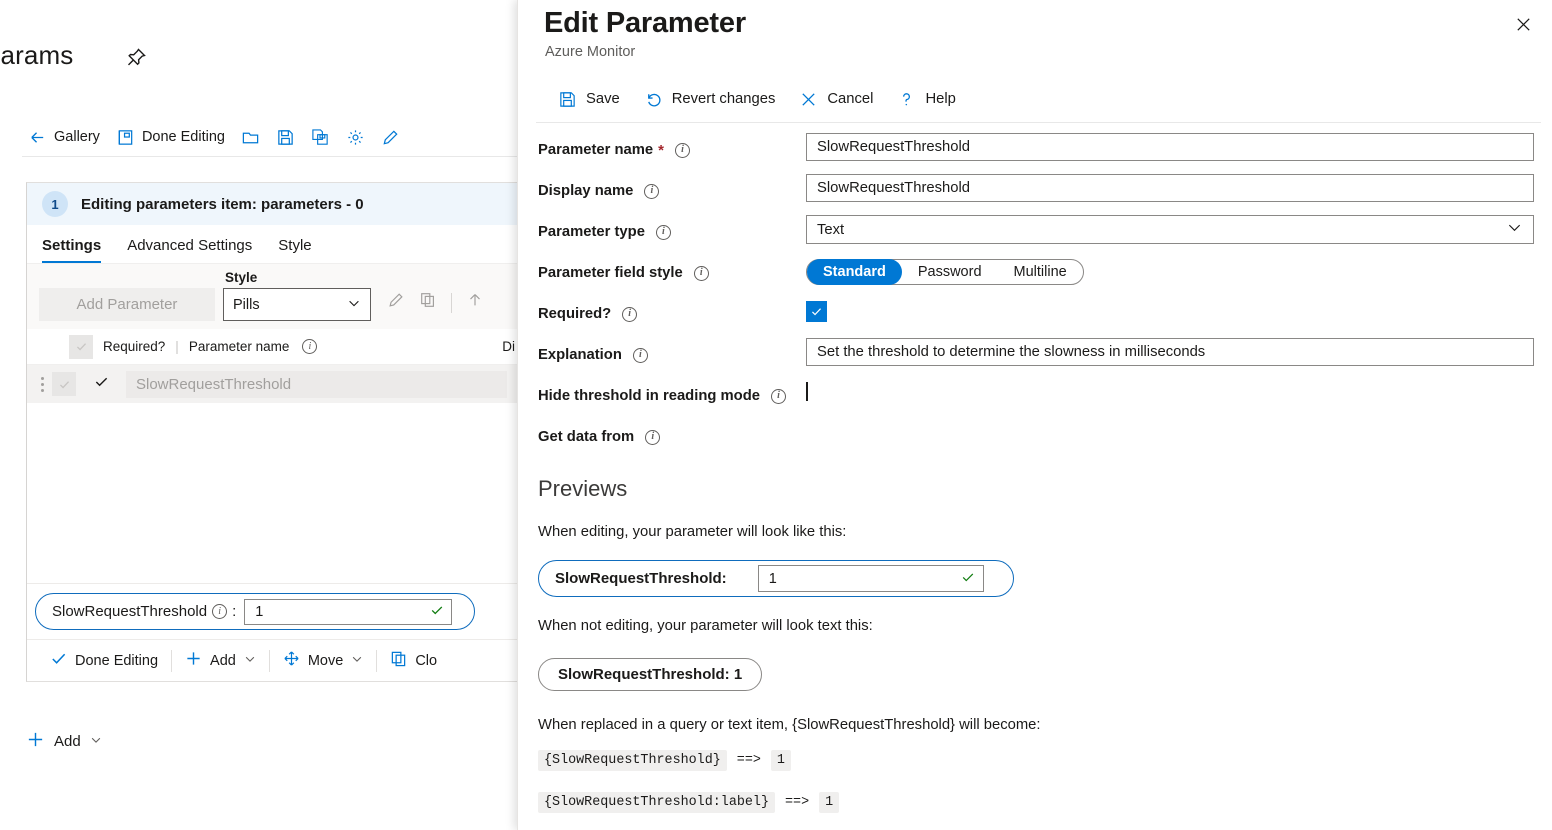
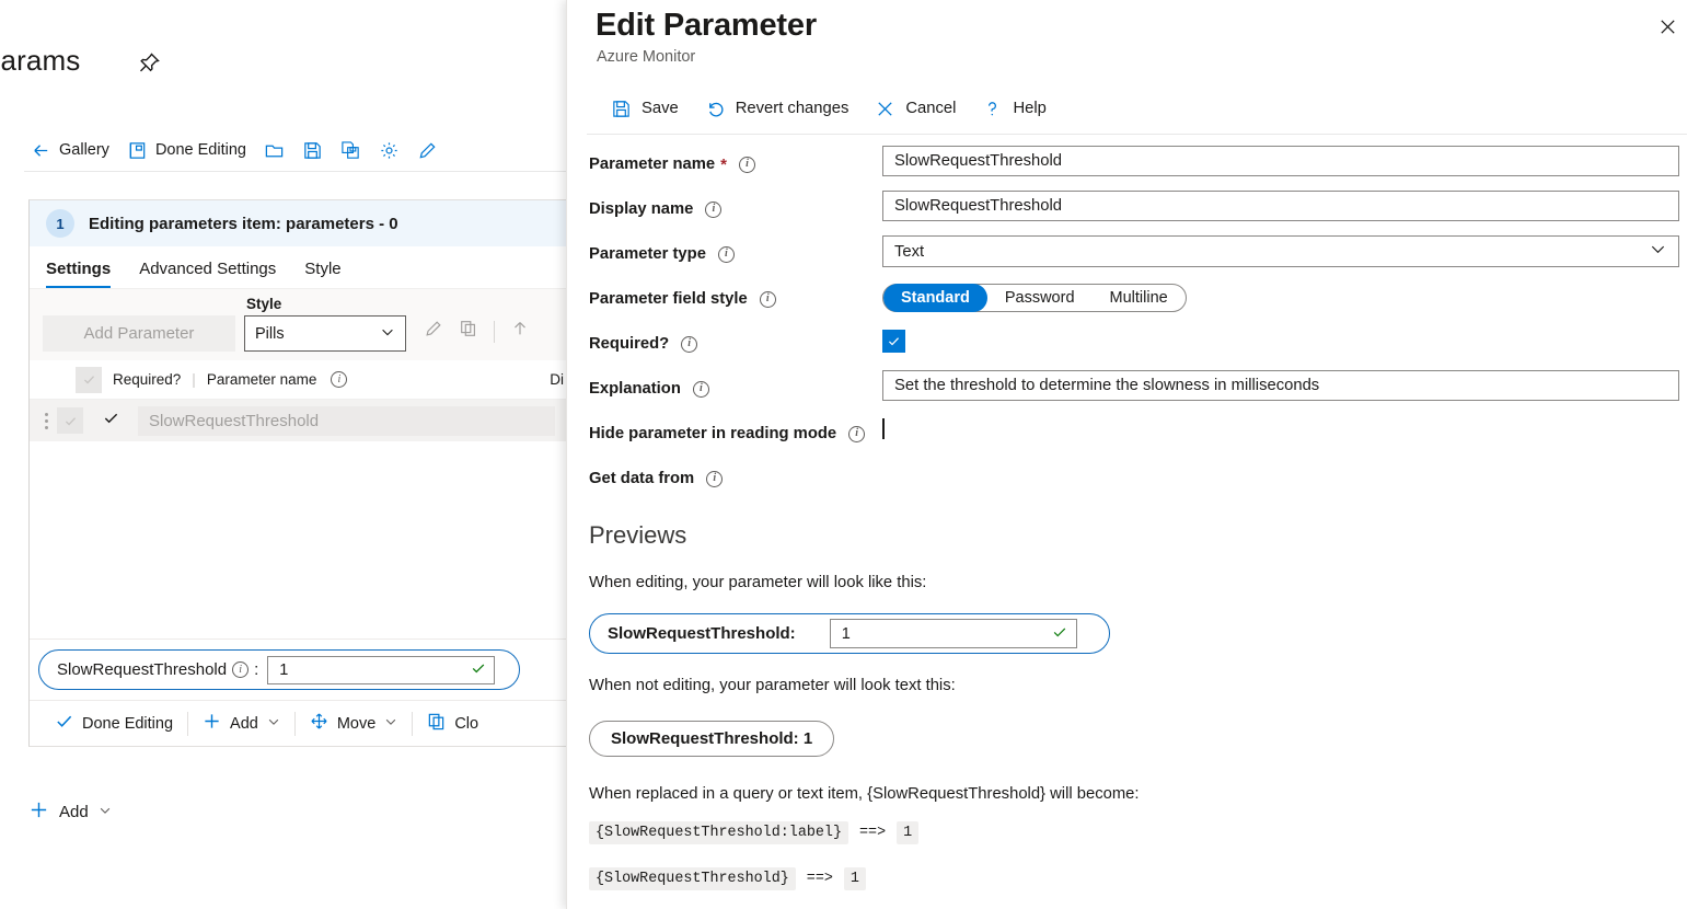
  arams
  Gallery
  Done Editing
  1
  Editing parameters item: parameters - 0
  Settings
  Advanced Settings
  Style
  Add Parameter
  Style
  Pills
  Required?
  |
  Parameter name
  i
  Di
  SlowRequestThreshold
  SlowRequestThreshold
  i
  :
  1
  Done Editing
  Add
  Move
  Clo
  Add
  Edit Parameter
  Azure Monitor
  Save
  Revert changes
  Cancel
  Help
  Parameter name
  *
  i
  SlowRequestThreshold
  Display name
  i
  SlowRequestThreshold
  Parameter type
  i
  Text
  Parameter field style
  i
  Standard
  Password
  Multiline
  Required?
  i
  Explanation
  i
  Set the threshold to determine the slowness in milliseconds
- Hide threshold in reading mode
+ Hide parameter in reading mode
  i
  Get data from
  i
  Previews
  When editing, your parameter will look like this:
  SlowRequestThreshold:
  1
  When not editing, your parameter will look text this:
  SlowRequestThreshold: 1
  When replaced in a query or text item, {SlowRequestThreshold} will become:
- {SlowRequestThreshold}
+ {SlowRequestThreshold:label}
  ==>
  1
- {SlowRequestThreshold:label}
+ {SlowRequestThreshold}
  ==>
  1
